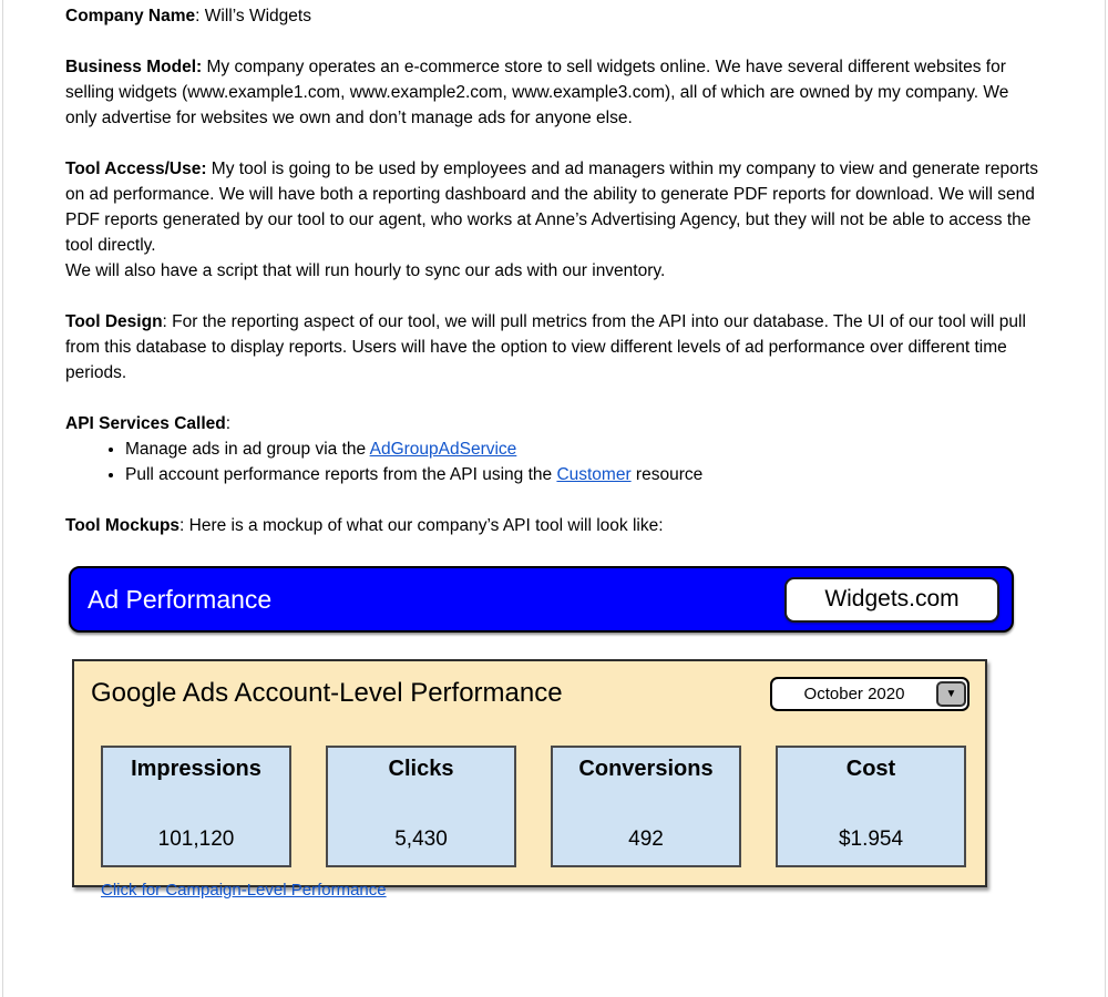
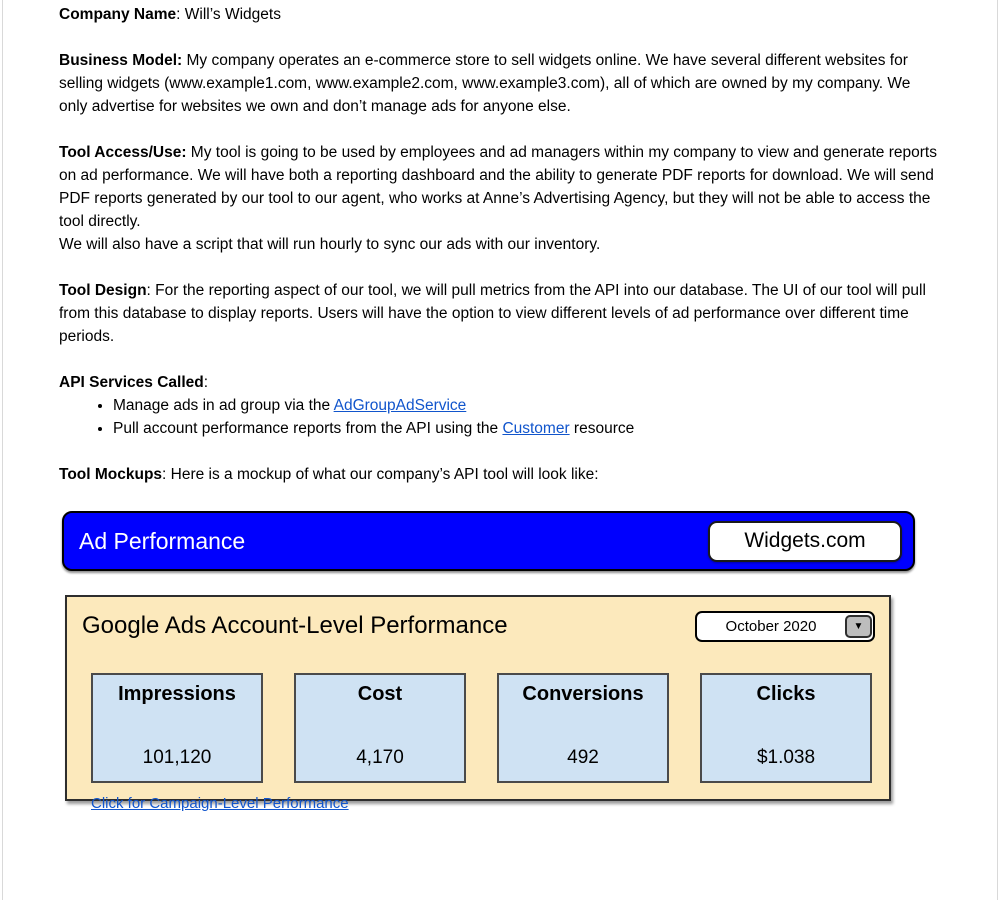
  Company Name: Will’s Widgets
  Business Model: My company operates an e-commerce store to sell widgets online. We have several different websites for selling widgets (www.example1.com, www.example2.com, www.example3.com), all of which are owned by my company. We only advertise for websites we own and don’t manage ads for anyone else.
  Tool Access/Use: My tool is going to be used by employees and ad managers within my company to view and generate reports on ad performance. We will have both a reporting dashboard and the ability to generate PDF reports for download. We will send PDF reports generated by our tool to our agent, who works at Anne’s Advertising Agency, but they will not be able to access the tool directly.
  We will also have a script that will run hourly to sync our ads with our inventory.
  Tool Design: For the reporting aspect of our tool, we will pull metrics from the API into our database. The UI of our tool will pull from this database to display reports. Users will have the option to view different levels of ad performance over different time periods.
  API Services Called:
  Manage ads in ad group via the AdGroupAdService
  Pull account performance reports from the API using the Customer resource
  Tool Mockups: Here is a mockup of what our company’s API tool will look like:
  Ad Performance
  Widgets.com
  Google Ads Account-Level Performance
  October 2020
  ▼
  Impressions
  101,120
- Clicks
+ Cost
- 5,430
+ 4,170
  Conversions
  492
- Cost
+ Clicks
- $1.954
+ $1.038
  Click for Campaign-Level Performance
